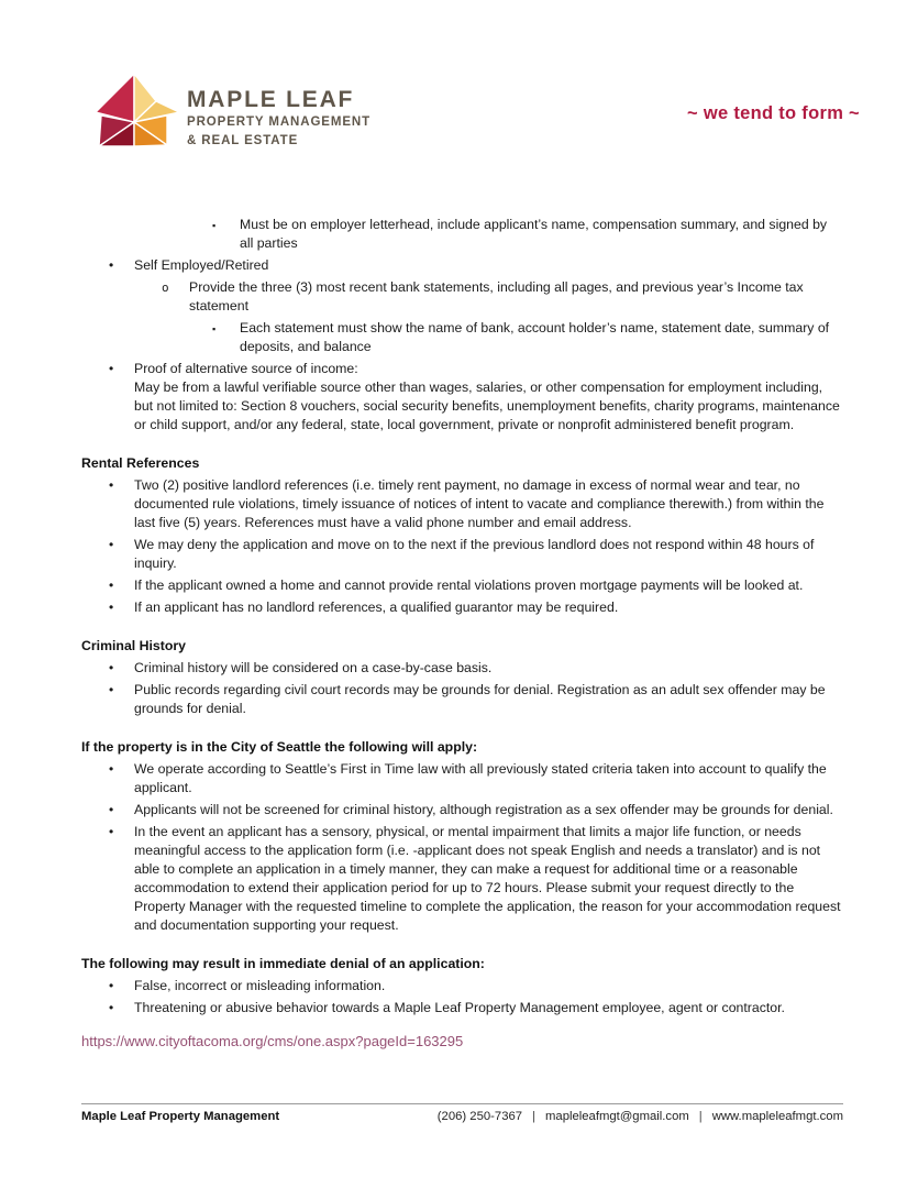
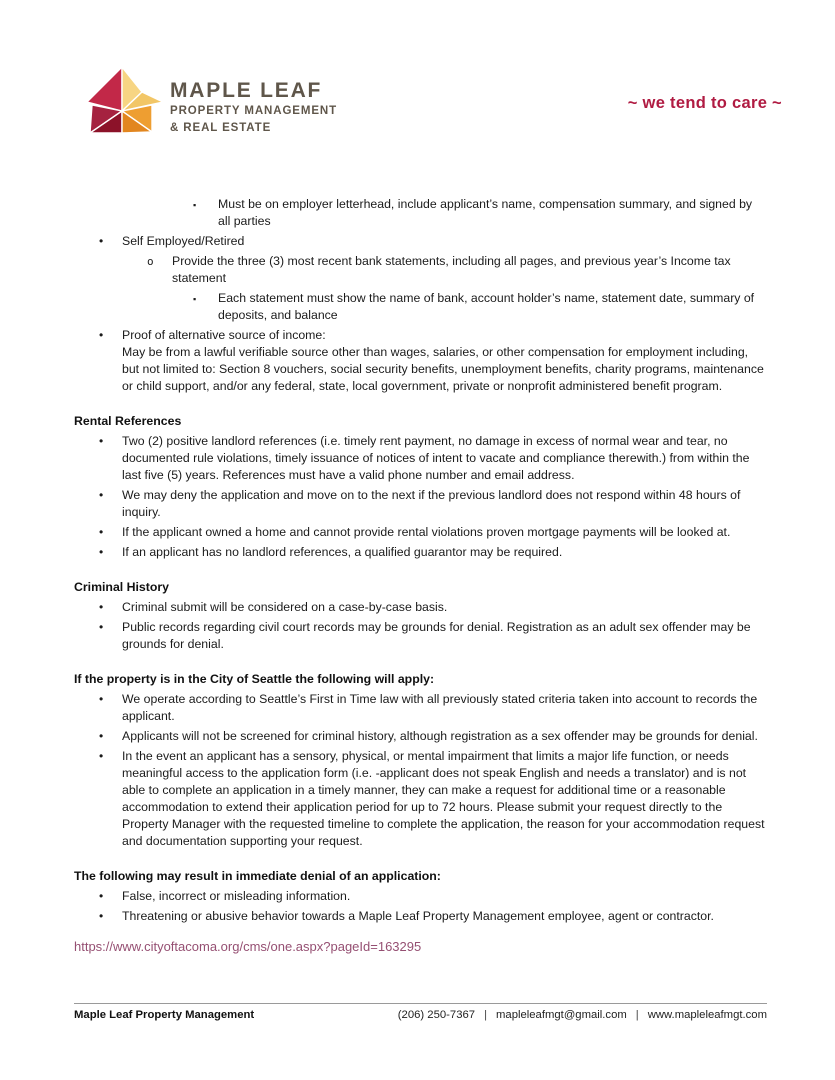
  MAPLE LEAF
  PROPERTY MANAGEMENT
  & REAL ESTATE
- ~ we tend to form ~
+ ~ we tend to care ~
  ▪
  Must be on employer letterhead, include applicant’s name, compensation summary, and signed by all parties
  •
  Self Employed/Retired
  o
  Provide the three (3) most recent bank statements, including all pages, and previous year’s Income tax statement
  ▪
  Each statement must show the name of bank, account holder’s name, statement date, summary of deposits, and balance
  •
  Proof of alternative source of income:
  May be from a lawful verifiable source other than wages, salaries, or other compensation for employment including, but not limited to: Section 8 vouchers, social security benefits, unemployment benefits, charity programs, maintenance or child support, and/or any federal, state, local government, private or nonprofit administered benefit program.
  Rental References
  •
  Two (2) positive landlord references (i.e. timely rent payment, no damage in excess of normal wear and tear, no documented rule violations, timely issuance of notices of intent to vacate and compliance therewith.) from within the last five (5) years. References must have a valid phone number and email address.
  •
  We may deny the application and move on to the next if the previous landlord does not respond within 48 hours of inquiry.
  •
  If the applicant owned a home and cannot provide rental violations proven mortgage payments will be looked at.
  •
  If an applicant has no landlord references, a qualified guarantor may be required.
  Criminal History
  •
- Criminal history will be considered on a case-by-case basis.
+ Criminal submit will be considered on a case-by-case basis.
  •
  Public records regarding civil court records may be grounds for denial. Registration as an adult sex offender may be grounds for denial.
  If the property is in the City of Seattle the following will apply:
  •
- We operate according to Seattle’s First in Time law with all previously stated criteria taken into account to qualify the applicant.
+ We operate according to Seattle’s First in Time law with all previously stated criteria taken into account to records the applicant.
  •
  Applicants will not be screened for criminal history, although registration as a sex offender may be grounds for denial.
  •
  In the event an applicant has a sensory, physical, or mental impairment that limits a major life function, or needs meaningful access to the application form (i.e. -applicant does not speak English and needs a translator) and is not able to complete an application in a timely manner, they can make a request for additional time or a reasonable accommodation to extend their application period for up to 72 hours. Please submit your request directly to the Property Manager with the requested timeline to complete the application, the reason for your accommodation request and documentation supporting your request.
  The following may result in immediate denial of an application:
  •
  False, incorrect or misleading information.
  •
  Threatening or abusive behavior towards a Maple Leaf Property Management employee, agent or contractor.
  https://www.cityoftacoma.org/cms/one.aspx?pageId=163295
  Maple Leaf Property Management
  (206) 250-7367
  |
  mapleleafmgt@gmail.com
  |
  www.mapleleafmgt.com
